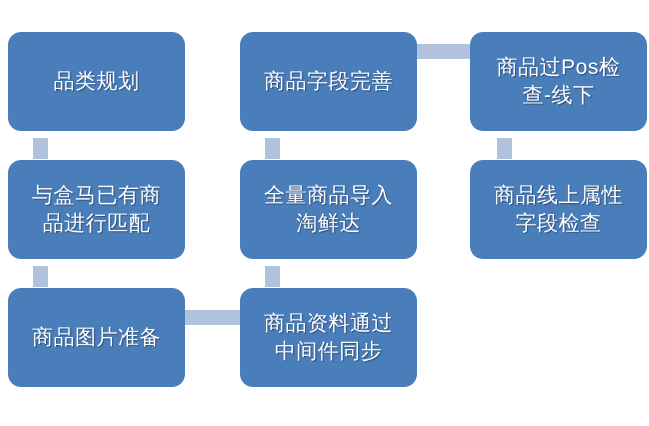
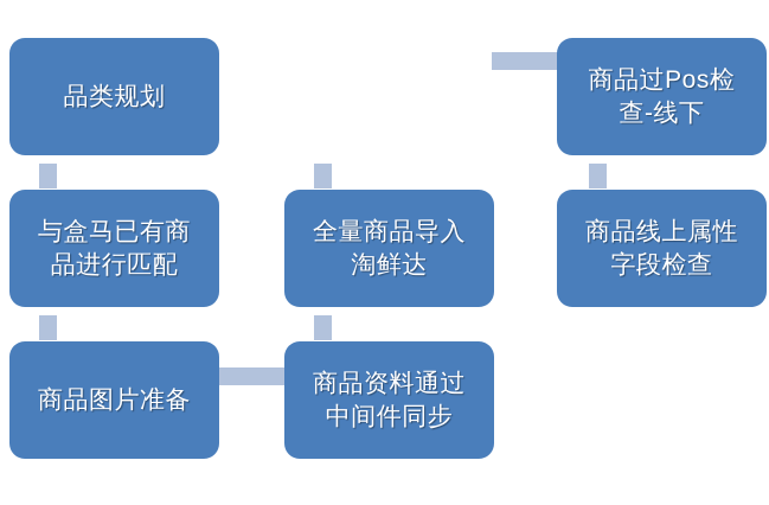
  品类规划
- 商品字段完善
  商品过Pos检
  查-线下
  与盒马已有商
  品进行匹配
  全量商品导入
  淘鲜达
  商品线上属性
  字段检查
  商品图片准备
  商品资料通过
  中间件同步
